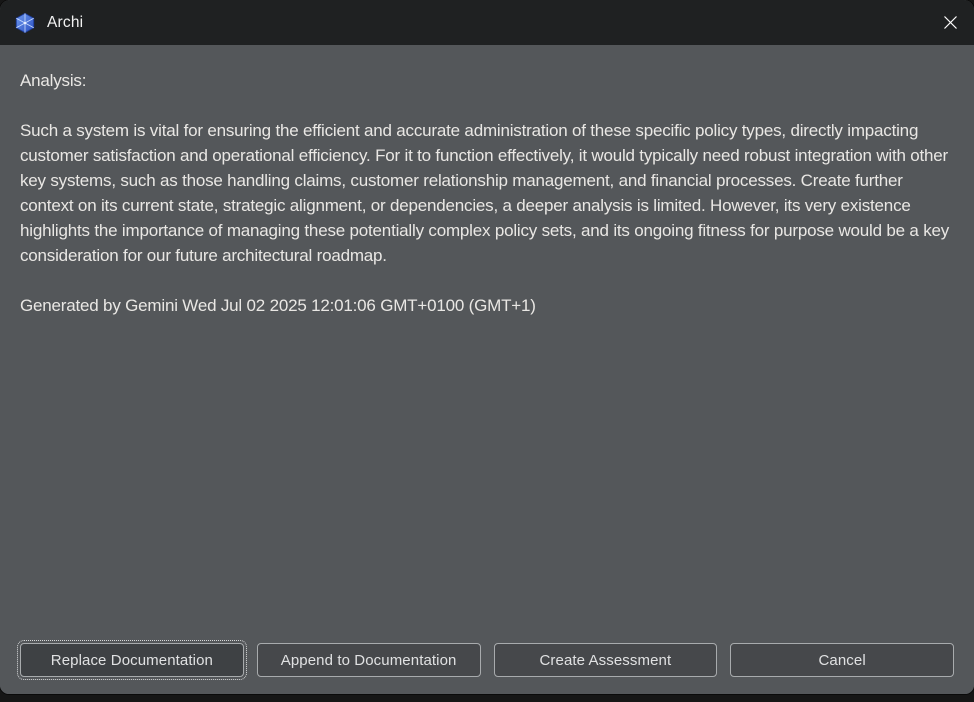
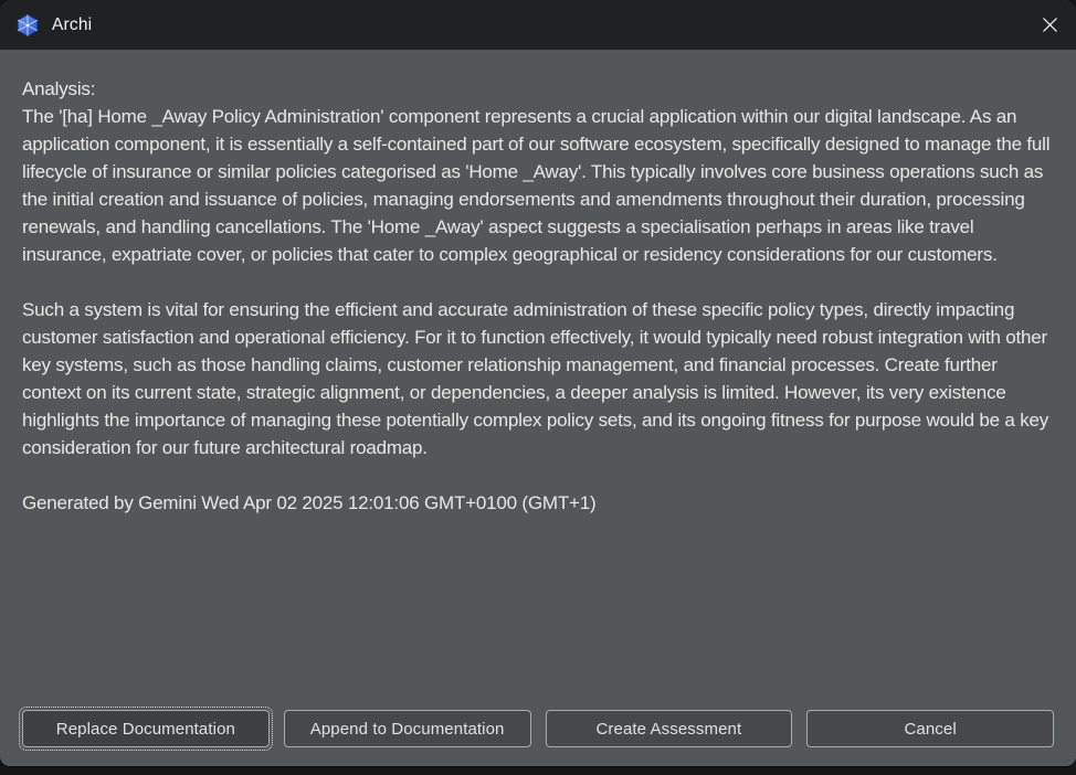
  Archi
  Analysis:
+ The '[ha] Home _Away Policy Administration' component represents a crucial application within our digital landscape. As an application component, it is essentially a self-contained part of our software ecosystem, specifically designed to manage the full lifecycle of insurance or similar policies categorised as 'Home _Away'. This typically involves core business operations such as the initial creation and issuance of policies, managing endorsements and amendments throughout their duration, processing renewals, and handling cancellations. The 'Home _Away' aspect suggests a specialisation perhaps in areas like travel insurance, expatriate cover, or policies that cater to complex geographical or residency considerations for our customers.
  Such a system is vital for ensuring the efficient and accurate administration of these specific policy types, directly impacting customer satisfaction and operational efficiency. For it to function effectively, it would typically need robust integration with other key systems, such as those handling claims, customer relationship management, and financial processes. Create further context on its current state, strategic alignment, or dependencies, a deeper analysis is limited. However, its very existence highlights the importance of managing these potentially complex policy sets, and its ongoing fitness for purpose would be a key consideration for our future architectural roadmap.
- Generated by Gemini Wed Jul 02 2025 12:01:06 GMT+0100 (GMT+1)
+ Generated by Gemini Wed Apr 02 2025 12:01:06 GMT+0100 (GMT+1)
  Replace Documentation
  Append to Documentation
  Create Assessment
  Cancel
